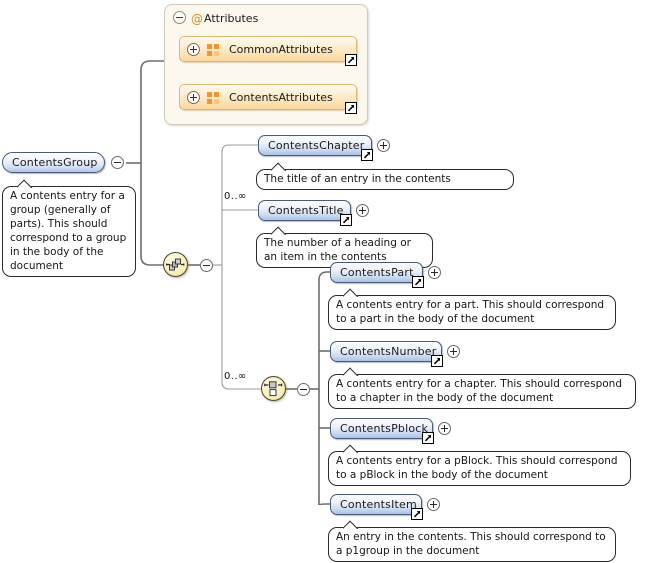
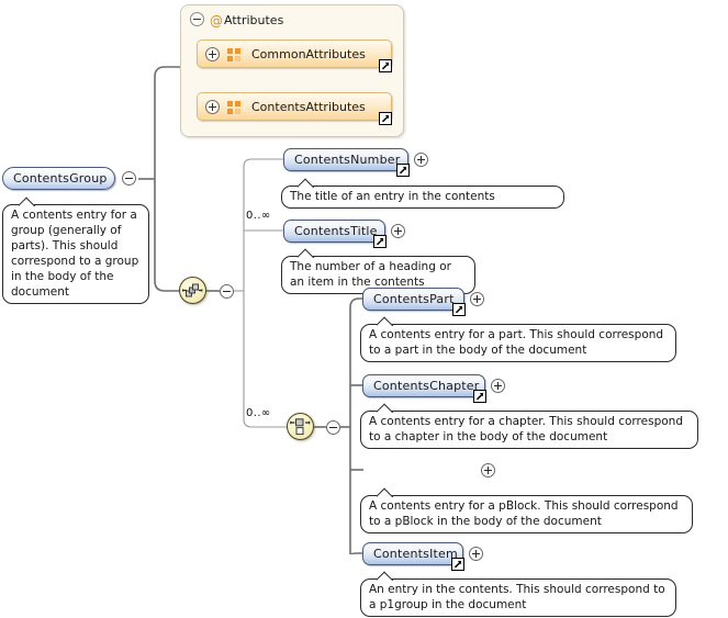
  @Attributes
  CommonAttributes
  ContentsAttributes
  ContentsGroup
  A contents entry for a group (generally of parts). This should correspond to a group in the body of the document
  0..∞
  0..∞
- ContentsChapter
+ ContentsNumber
  The title of an entry in the contents
  ContentsTitle
  The number of a heading or an item in the contents
  ContentsPart
  A contents entry for a part. This should correspond to a part in the body of the document
- ContentsNumber
+ ContentsChapter
  A contents entry for a chapter. This should correspond to a chapter in the body of the document
- ContentsPblock
  A contents entry for a pBlock. This should correspond to a pBlock in the body of the document
  ContentsItem
  An entry in the contents. This should correspond to a p1group in the document
